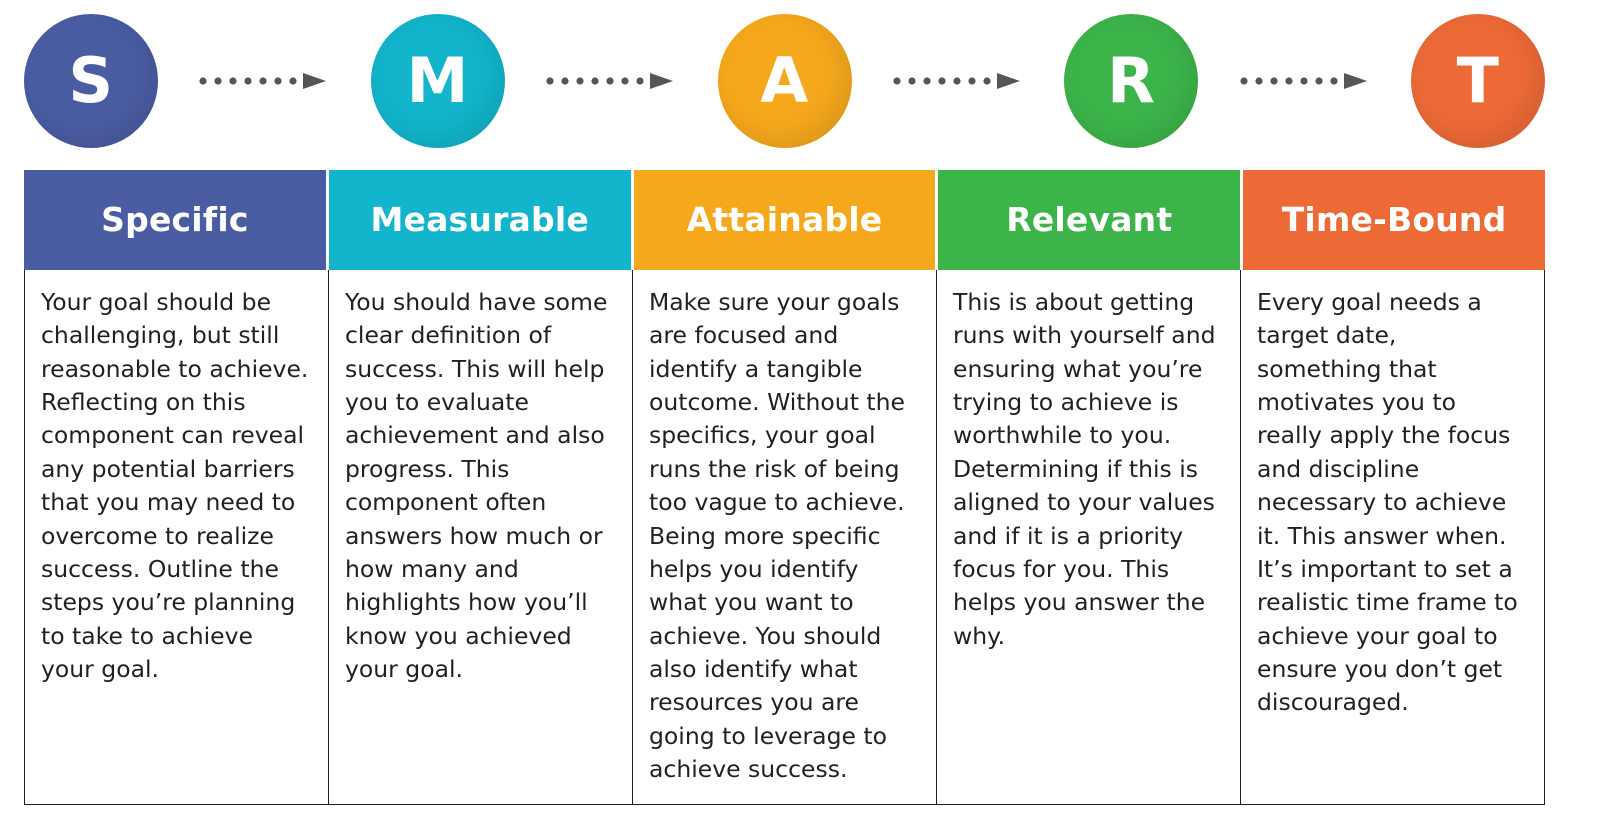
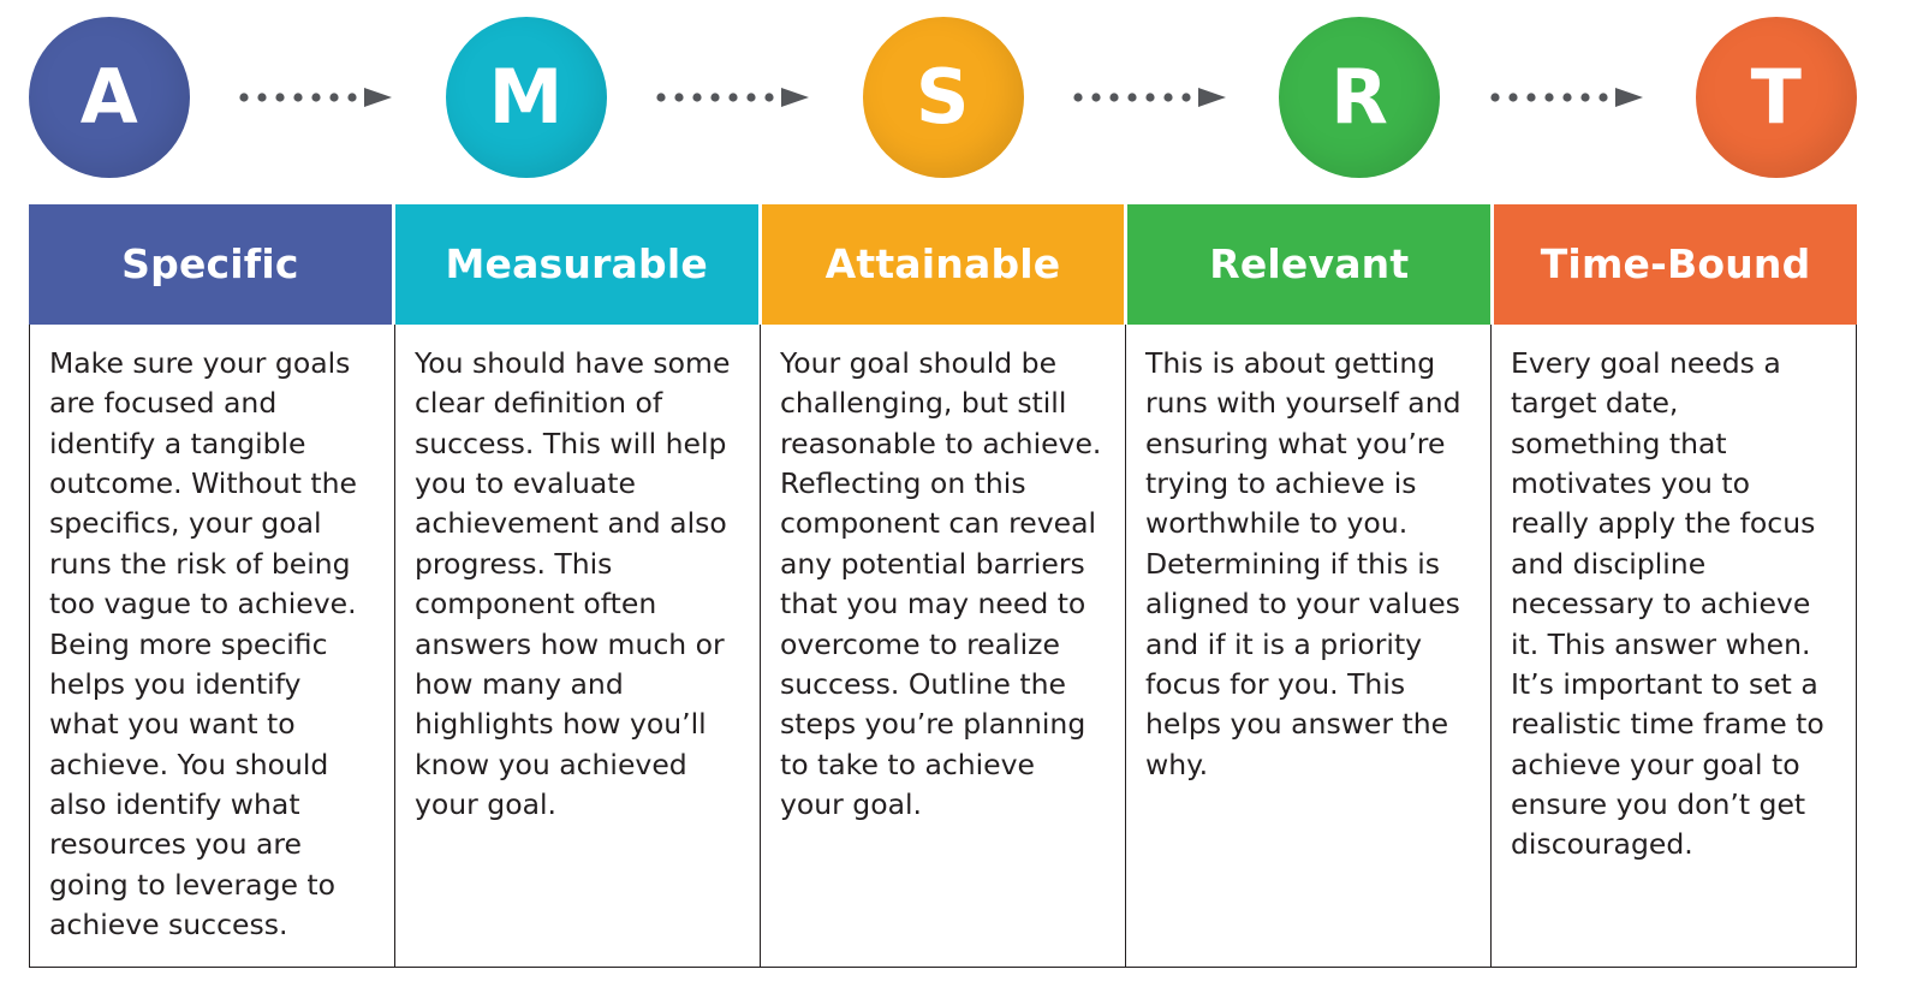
- S
+ A
  M
- A
+ S
  R
  T
  Specific
  Measurable
  Attainable
  Relevant
  Time-Bound
- Your goal should be challenging, but still reasonable to achieve. Reflecting on this component can reveal any potential barriers that you may need to overcome to realize success. Outline the steps you’re planning to take to achieve your goal.
+ Make sure your goals are focused and identify a tangible outcome. Without the specifics, your goal runs the risk of being too vague to achieve. Being more specific helps you identify what you want to achieve. You should also identify what resources you are going to leverage to achieve success.
  You should have some clear definition of success. This will help you to evaluate achievement and also progress. This component often answers how much or how many and highlights how you’ll know you achieved your goal.
- Make sure your goals are focused and identify a tangible outcome. Without the specifics, your goal runs the risk of being too vague to achieve. Being more specific helps you identify what you want to achieve. You should also identify what resources you are going to leverage to achieve success.
+ Your goal should be challenging, but still reasonable to achieve. Reflecting on this component can reveal any potential barriers that you may need to overcome to realize success. Outline the steps you’re planning to take to achieve your goal.
  This is about getting runs with yourself and ensuring what you’re trying to achieve is worthwhile to you. Determining if this is aligned to your values and if it is a priority focus for you. This helps you answer the why.
  Every goal needs a target date, something that motivates you to really apply the focus and discipline necessary to achieve it. This answer when. It’s important to set a realistic time frame to achieve your goal to ensure you don’t get discouraged.
